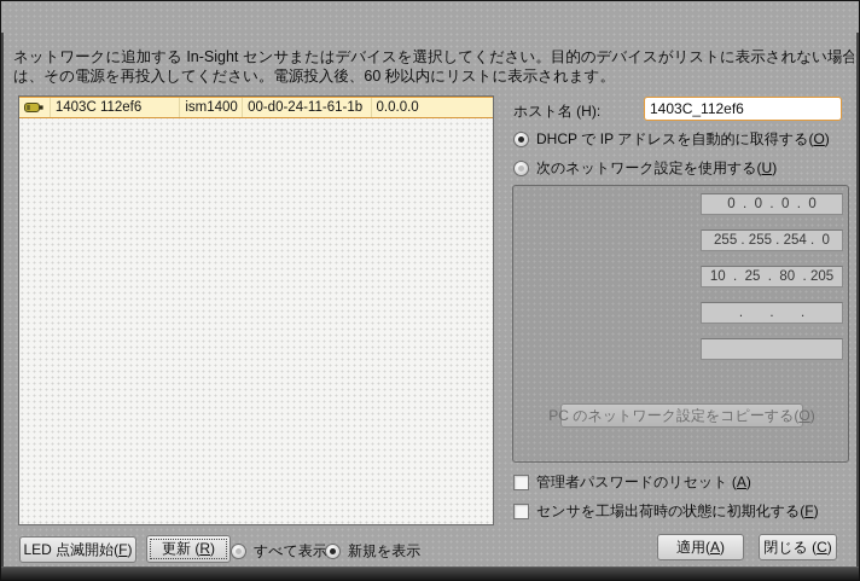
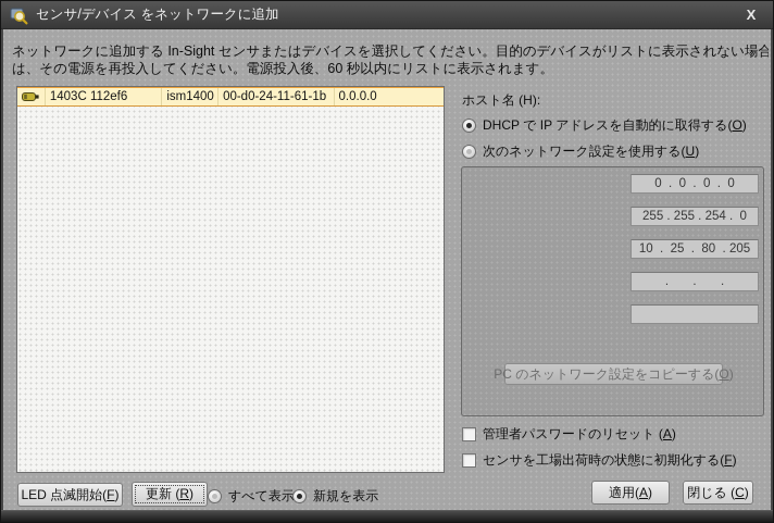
+ センサ/デバイス をネットワークに追加
+ X
  ネットワークに追加する In-Sight センサまたはデバイスを選択してください。目的のデバイスがリストに表示されない場合
  は、その電源を再投入してください。電源投入後、60 秒以内にリストに表示されます。
  1403C 112ef6
  ism1400
  00-d0-24-11-61-1b
  0.0.0.0
  ホスト名 (H):
- 1403C_112ef6
  DHCP で IP アドレスを自動的に取得する(O)
  次のネットワーク設定を使用する(U)
  0 . 0 . 0 . 0
  255 . 255 . 254 . 0
  10 . 25 . 80 . 205
  . . .
  PC のネットワーク設定をコピーする(O)
  管理者パスワードのリセット (A)
  センサを工場出荷時の状態に初期化する(F)
  LED 点滅開始(F)
  更新 (R)
  すべて表示
  新規を表示
  適用(A)
  閉じる (C)
